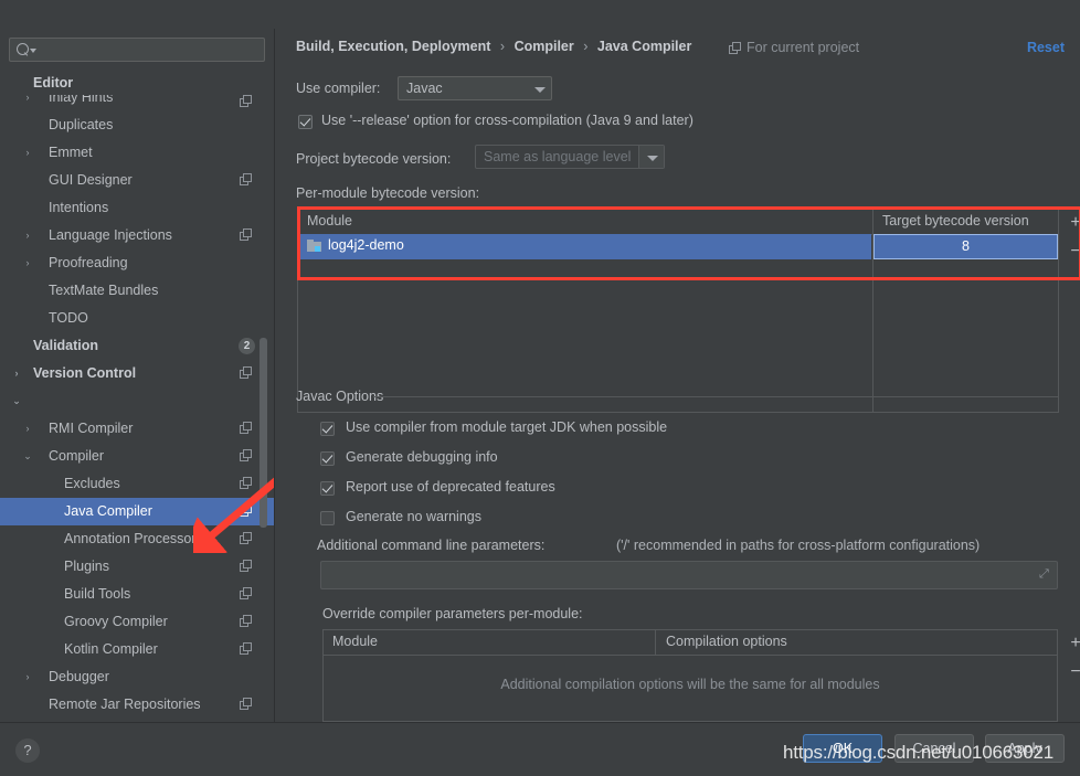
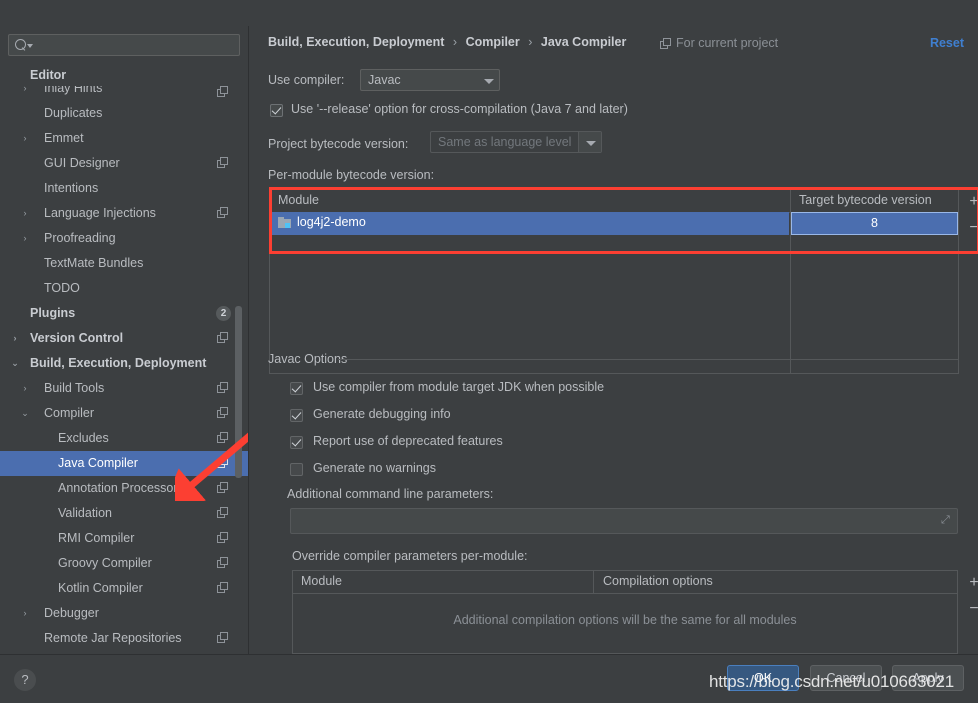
  Editor
  ›
  Inlay Hints
  Duplicates
  ›
  Emmet
  GUI Designer
  Intentions
  ›
  Language Injections
  ›
  Proofreading
  TextMate Bundles
  TODO
- Validation
+ Plugins
  2
  ›
  Version Control
  ⌄
+ Build, Execution, Deployment
  ›
- RMI Compiler
+ Build Tools
  ⌄
  Compiler
  Excludes
  Java Compiler
  Annotation Processors
- Plugins
+ Validation
- Build Tools
+ RMI Compiler
  Groovy Compiler
  Kotlin Compiler
  ›
  Debugger
  Remote Jar Repositories
  Build, Execution, Deployment › Compiler › Java Compiler
  For current project
  Reset
  Use compiler:
  Javac
- Use '--release' option for cross-compilation (Java 9 and later)
+ Use '--release' option for cross-compilation (Java 7 and later)
  Project bytecode version:
  Same as language level
  Per-module bytecode version:
  Module
  Target bytecode version
  log4j2-demo
  8
  +
  −
  Javac Optio
  Use compiler from module target JDK when possible
  Generate debugging info
  Report use of deprecated features
  Generate no warnings
  Additional command line parameters:
- ('/' recommended in paths for cross-platform configurations)
  ⤢
  Override compiler parameters per-module:
  Module
  Compilation options
  Additional compilation options will be the same for all modules
  +
  −
  ?
  OK
  Cancel
  Apply
  https://blog.csdn.net/u010663021
